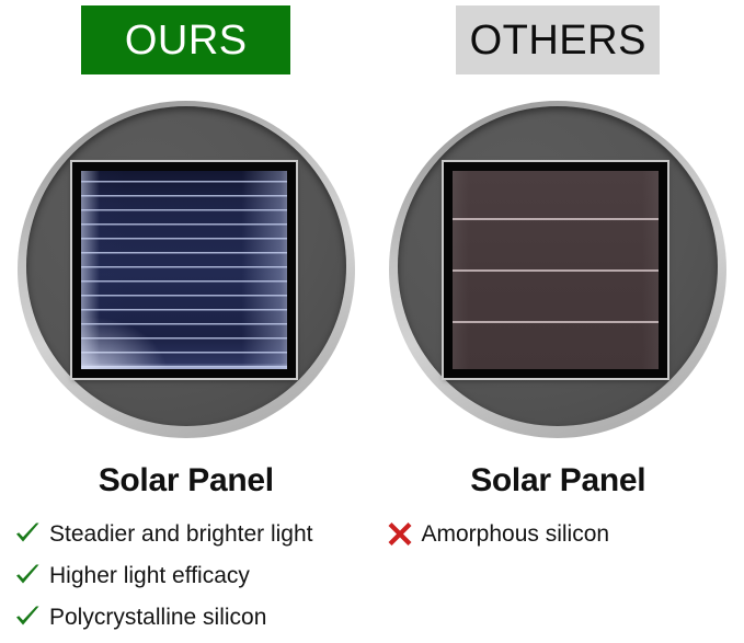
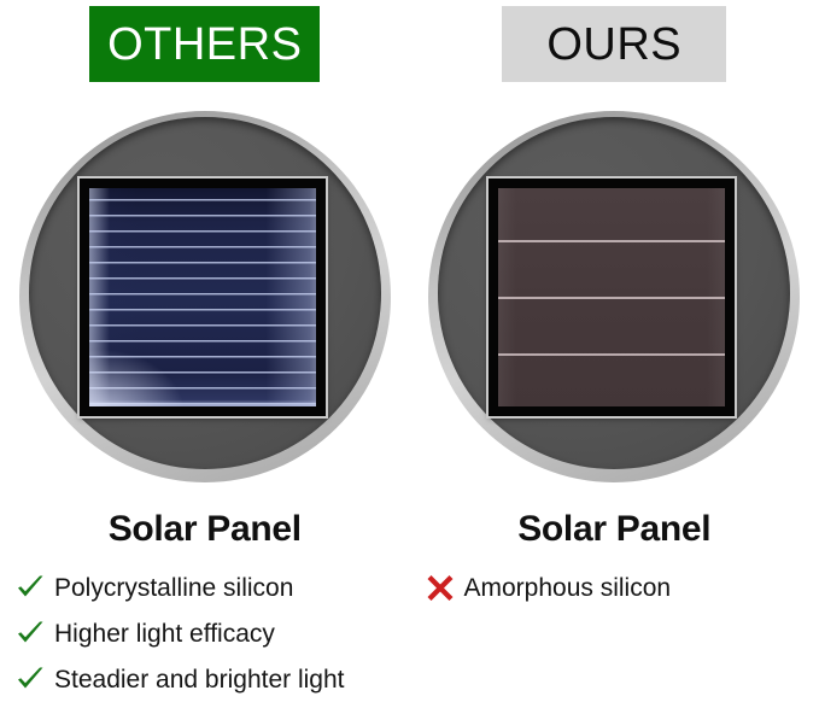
- OURS
+ OTHERS
  Solar Panel
- Steadier and brighter light
+ Polycrystalline silicon
  Higher light efficacy
- Polycrystalline silicon
+ Steadier and brighter light
- OTHERS
+ OURS
  Solar Panel
  Amorphous silicon
